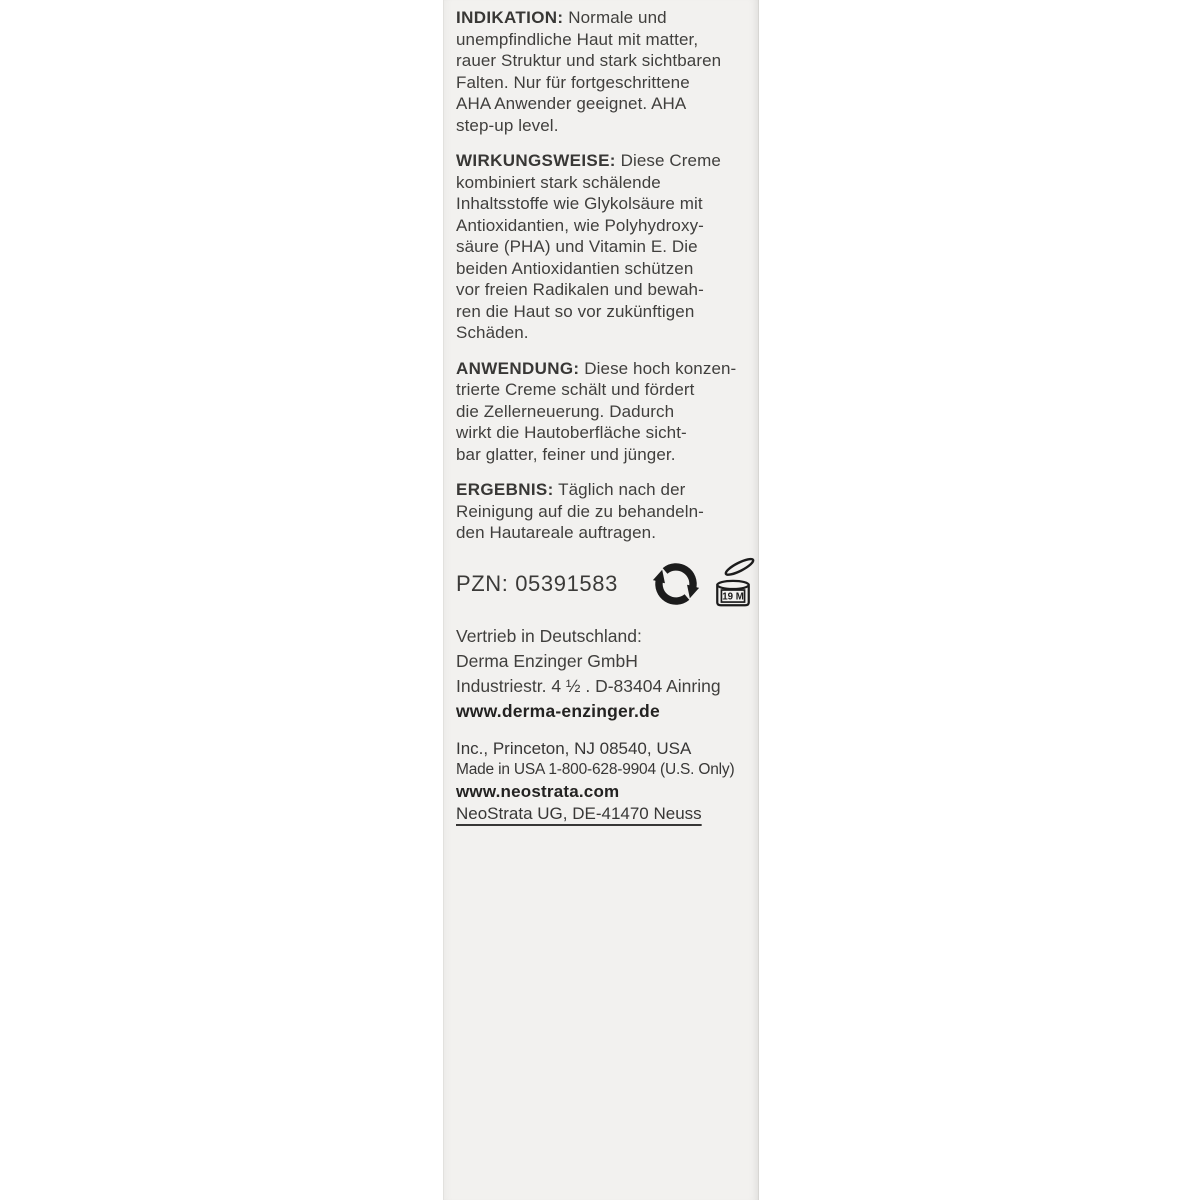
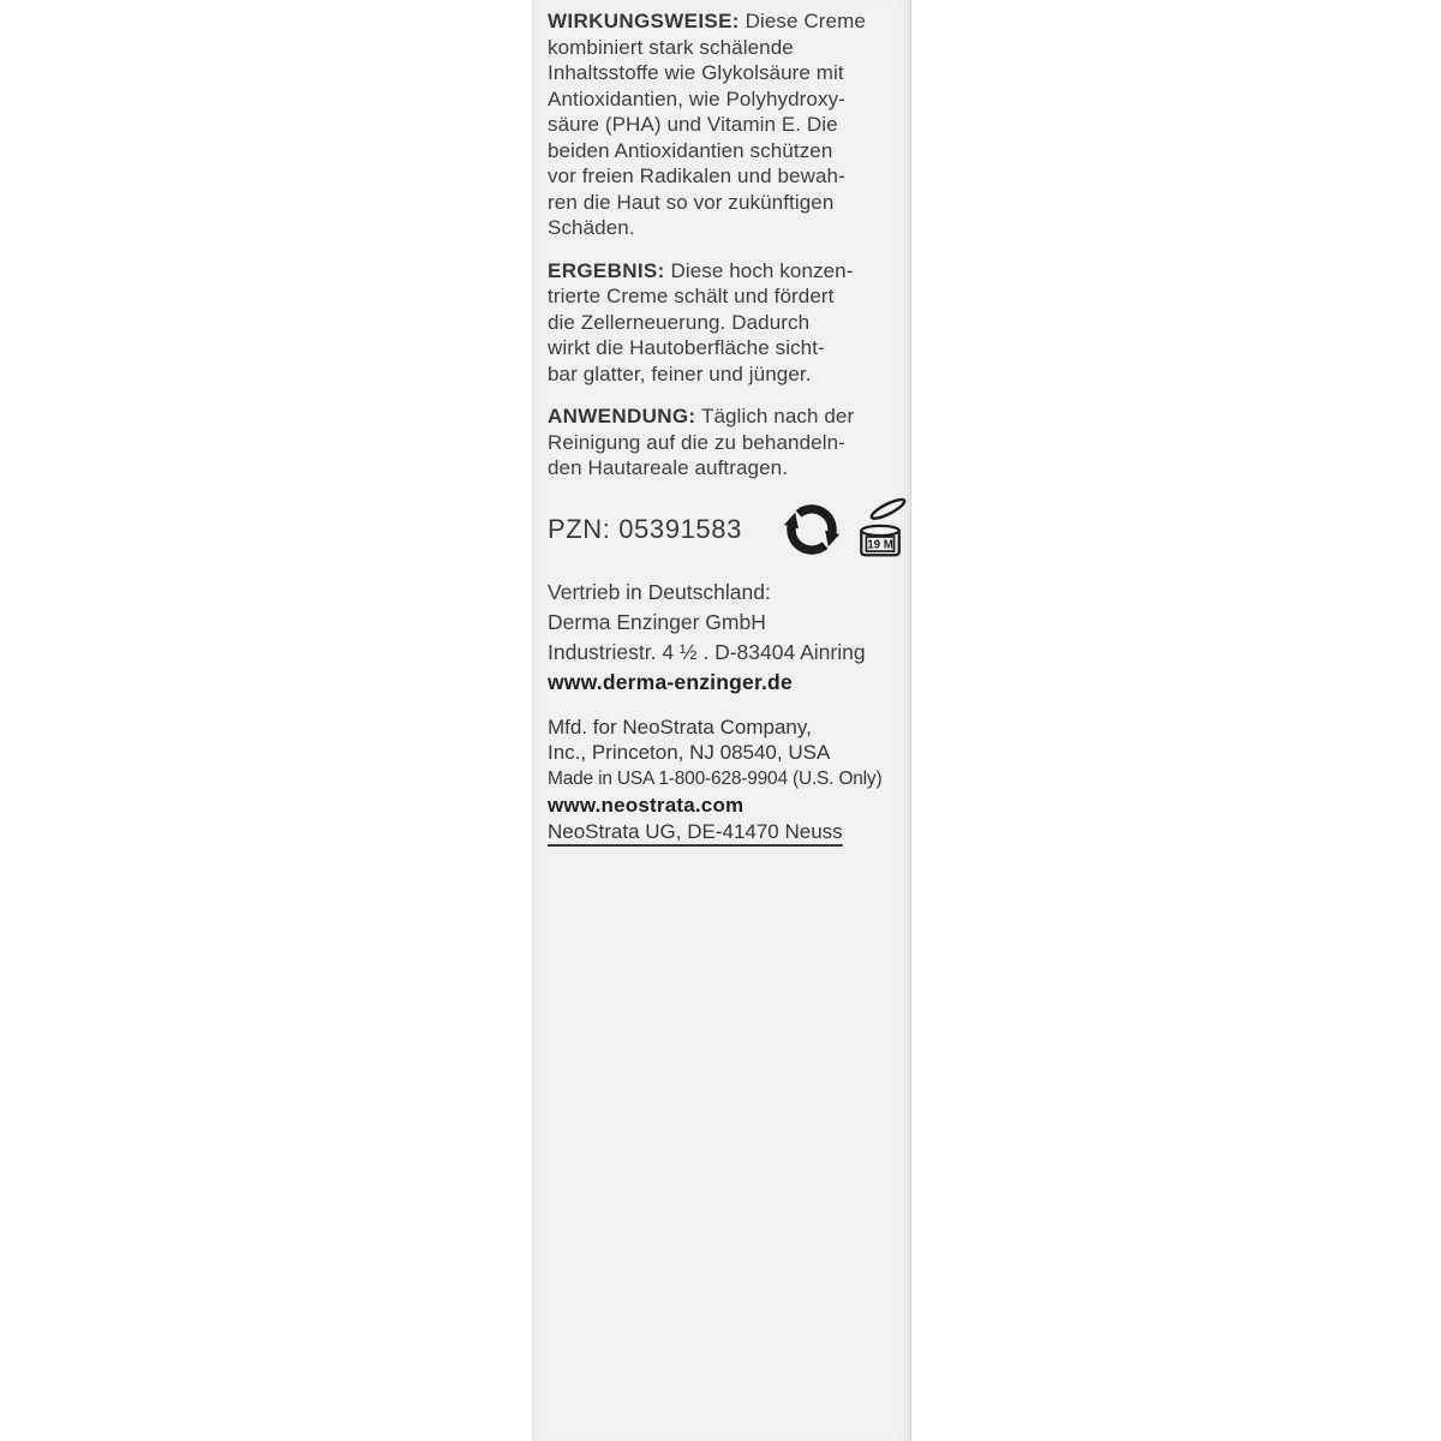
- INDIKATION: Normale und
- unempfindliche Haut mit matter,
- rauer Struktur und stark sichtbaren
- Falten. Nur für fortgeschrittene
- AHA Anwender geeignet. AHA
- step-up level.
  WIRKUNGSWEISE: Diese Creme
  kombiniert stark schälende
  Inhaltsstoffe wie Glykolsäure mit
  Antioxidantien, wie Polyhydroxy-
  säure (PHA) und Vitamin E. Die
  beiden Antioxidantien schützen
  vor freien Radikalen und bewah-
  ren die Haut so vor zukünftigen
  Schäden.
- ANWENDUNG: Diese hoch konzen-
+ ERGEBNIS: Diese hoch konzen-
  trierte Creme schält und fördert
  die Zellerneuerung. Dadurch
  wirkt die Hautoberfläche sicht-
  bar glatter, feiner und jünger.
- ERGEBNIS: Täglich nach der
+ ANWENDUNG: Täglich nach der
  Reinigung auf die zu behandeln-
  den Hautareale auftragen.
  PZN: 05391583
  19 M
  Vertrieb in Deutschland:
  Derma Enzinger GmbH
  Industriestr. 4 ½ . D-83404 Ainring
  www.derma-enzinger.de
+ Mfd. for NeoStrata Company,
  Inc., Princeton, NJ 08540, USA
  Made in USA 1-800-628-9904 (U.S. Only)
  www.neostrata.com
  NeoStrata UG, DE-41470 Neuss
